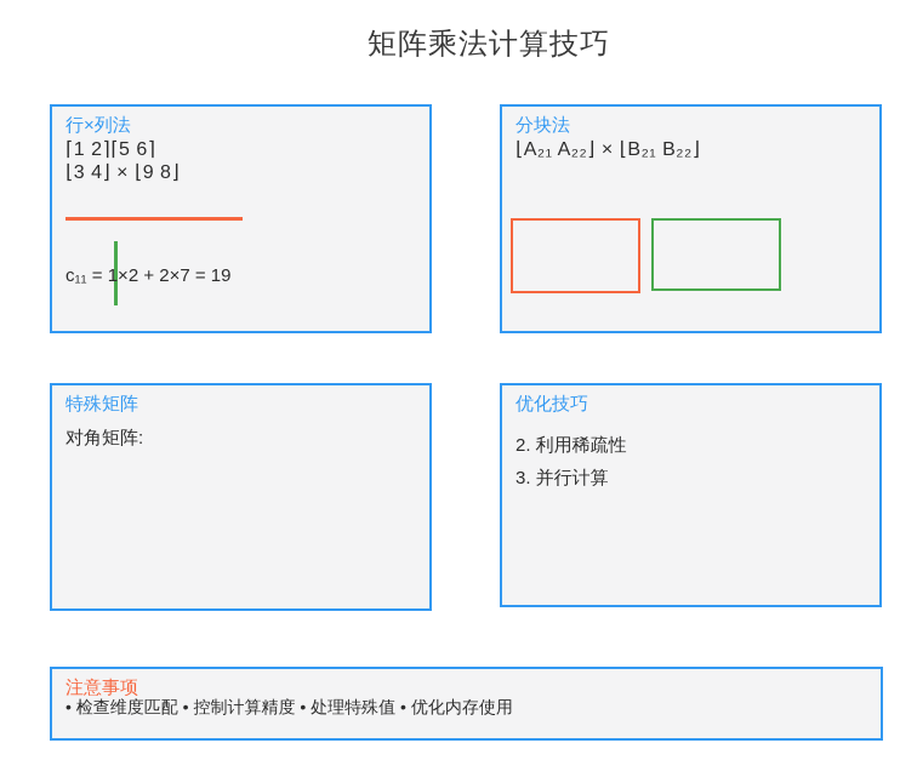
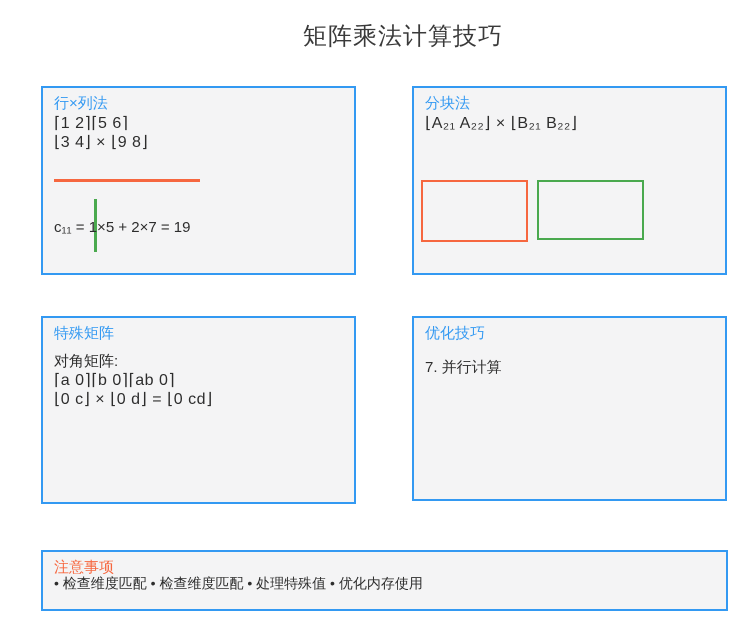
  矩阵乘法计算技巧
  行×列法
  ⌈1 2⌉⌈5 6⌉
  ⌊3 4⌋ × ⌊9 8⌋
- c₁₁ = 1×2 + 2×7 = 19
+ c₁₁ = 1×5 + 2×7 = 19
  分块法
  ⌊A₂₁ A₂₂⌋ × ⌊B₂₁ B₂₂⌋
  特殊矩阵
  对角矩阵:
+ ⌈a 0⌉⌈b 0⌉⌈ab 0⌉
+ ⌊0 c⌋ × ⌊0 d⌋ = ⌊0 cd⌋
  优化技巧
- 2. 利用稀疏性
- 3. 并行计算
+ 7. 并行计算
  注意事项
- • 检查维度匹配 • 控制计算精度 • 处理特殊值 • 优化内存使用
+ • 检查维度匹配 • 检查维度匹配 • 处理特殊值 • 优化内存使用
